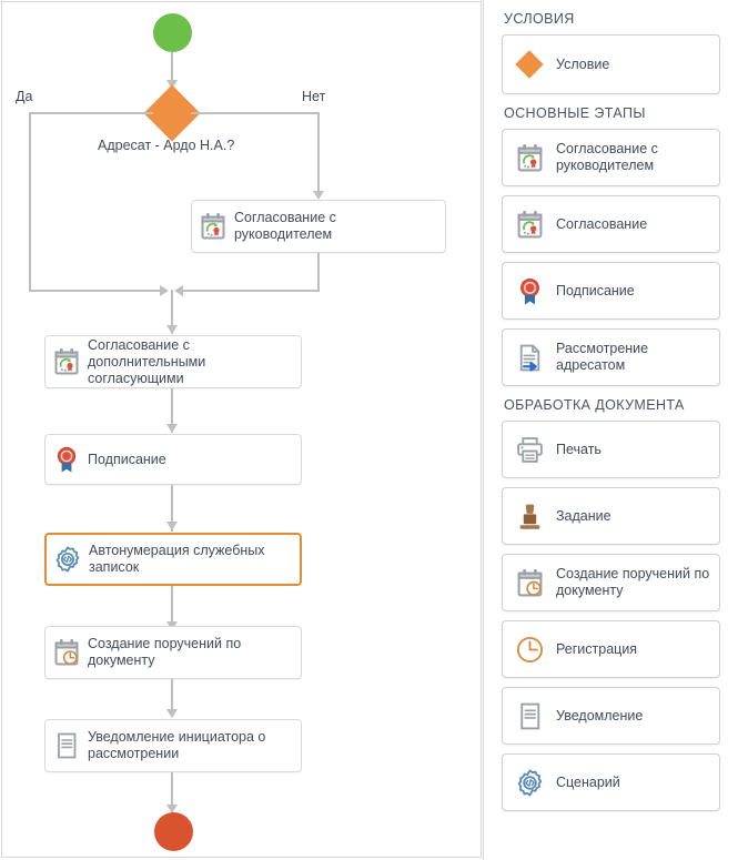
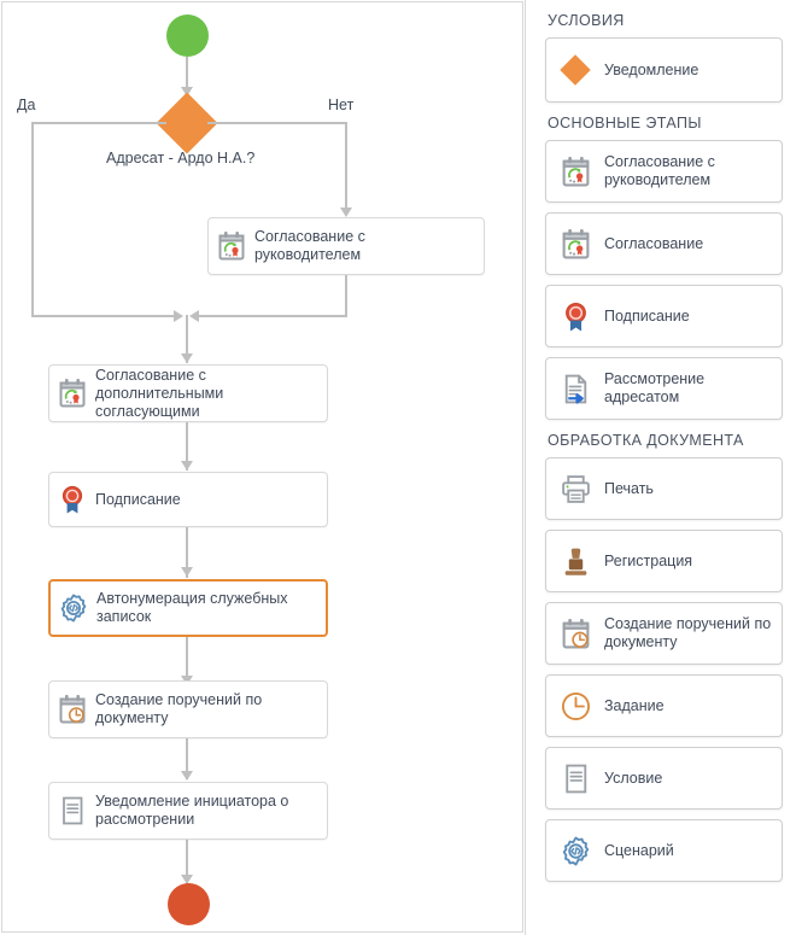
  Адресат - Ардо Н.А.?
  Да
  Нет
  Согласование с руководителем
  Согласование с дополнительными согласующими
  Подписание
  Автонумерация служебных записок
  Создание поручений по документу
  Уведомление инициатора о рассмотрении
  УСЛОВИЯ
- Условие
+ Уведомление
  ОСНОВНЫЕ ЭТАПЫ
  Согласование с руководителем
  Согласование
  Подписание
  Рассмотрение адресатом
  ОБРАБОТКА ДОКУМЕНТА
  Печать
- Задание
+ Регистрация
  Создание поручений по документу
- Регистрация
+ Задание
- Уведомление
+ Условие
  Сценарий
